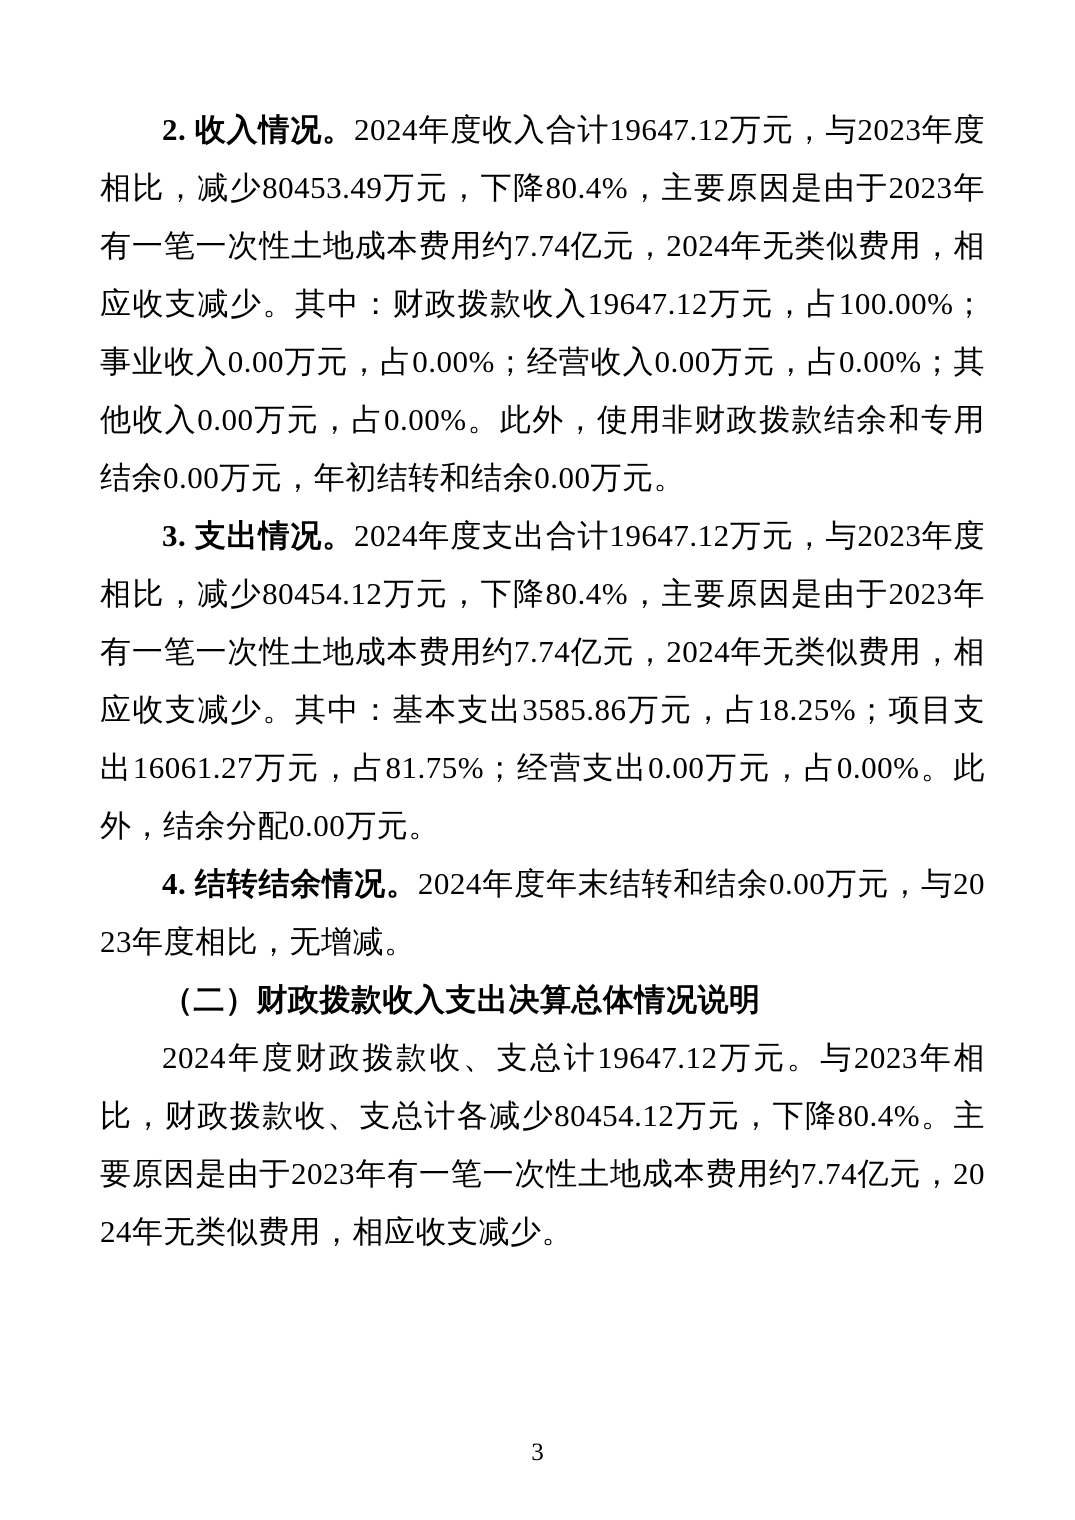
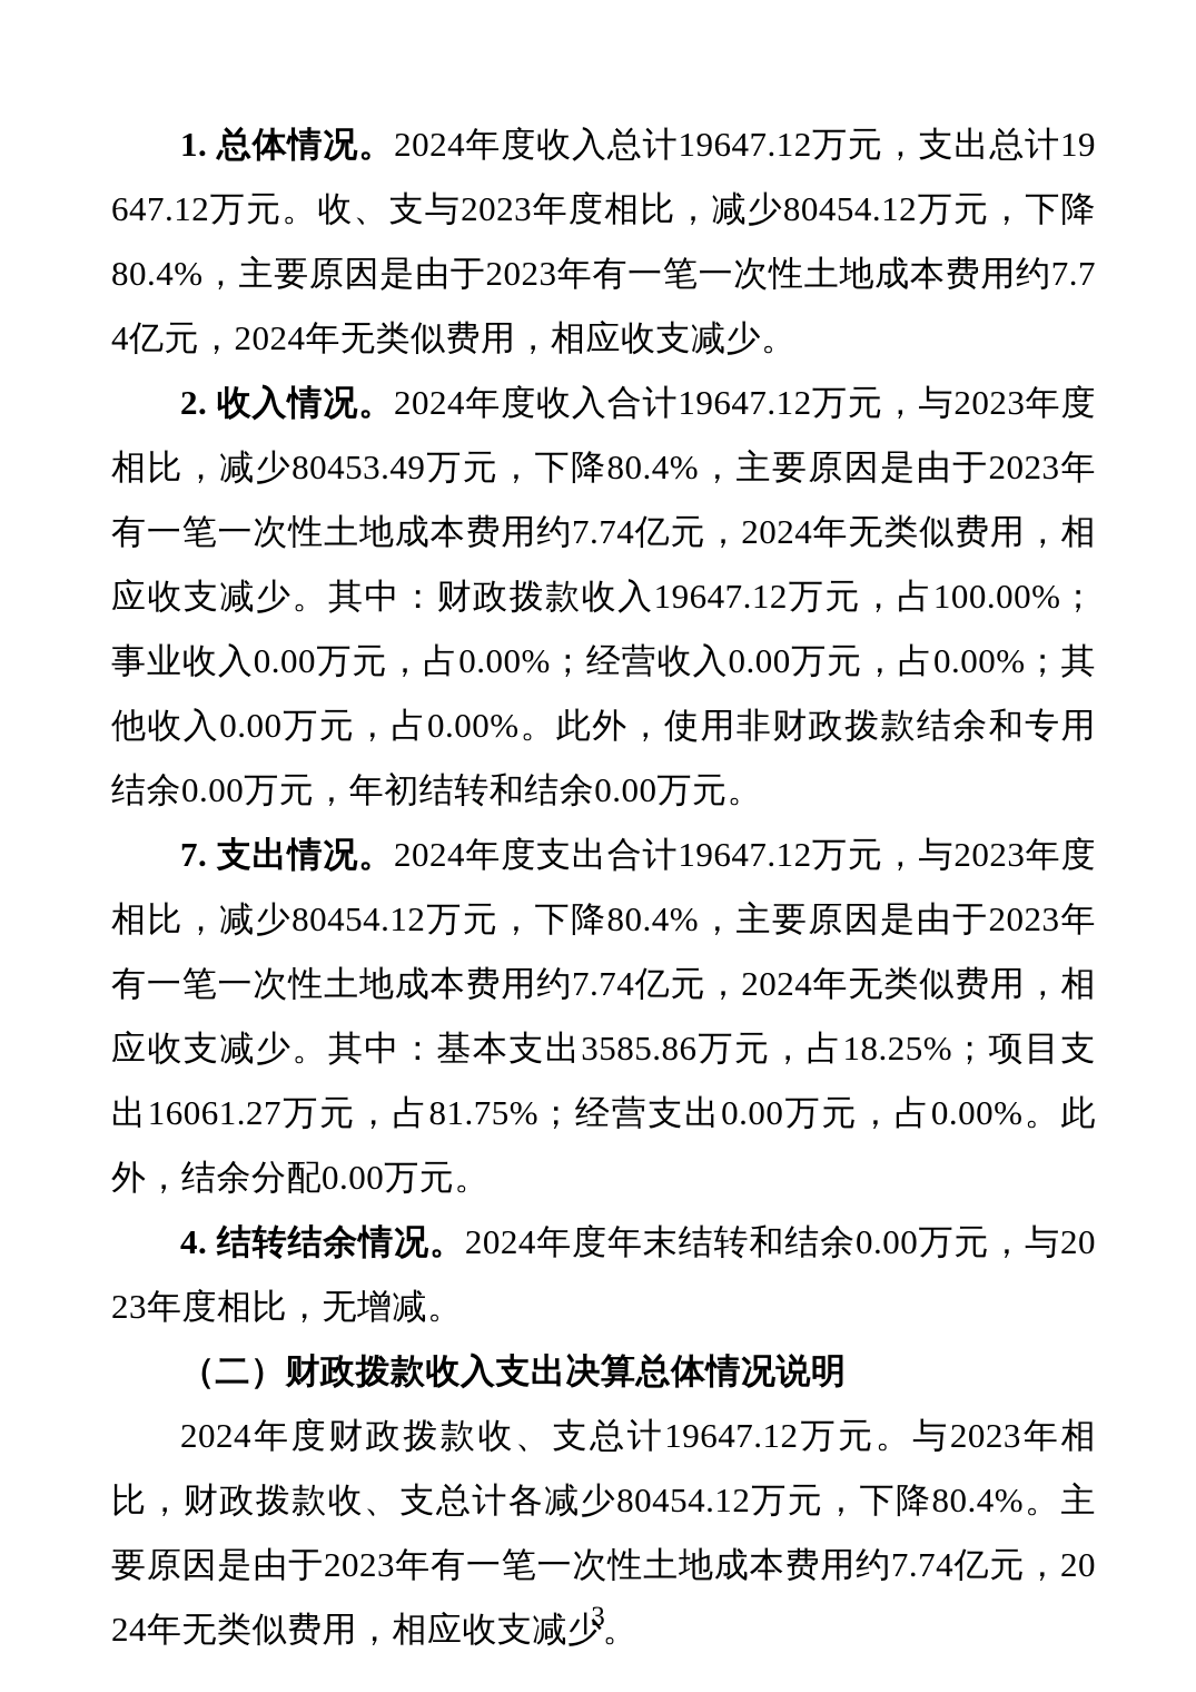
+ 1. 总体情况。2024年度收入总计19647.12万元，支出总计19647.12万元。收、支与2023年度相比，减少80454.12万元，下降80.4%，主要原因是由于2023年有一笔一次性土地成本费用约7.74亿元，2024年无类似费用，相应收支减少。
  2. 收入情况。2024年度收入合计19647.12万元，与2023年度相比，减少80453.49万元，下降80.4%，主要原因是由于2023年有一笔一次性土地成本费用约7.74亿元，2024年无类似费用，相应收支减少。其中：财政拨款收入19647.12万元，占100.00%；事业收入0.00万元，占0.00%；经营收入0.00万元，占0.00%；其他收入0.00万元，占0.00%。此外，使用非财政拨款结余和专用结余0.00万元，年初结转和结余0.00万元。
- 3. 支出情况。2024年度支出合计19647.12万元，与2023年度相比，减少80454.12万元，下降80.4%，主要原因是由于2023年有一笔一次性土地成本费用约7.74亿元，2024年无类似费用，相应收支减少。其中：基本支出3585.86万元，占18.25%；项目支出16061.27万元，占81.75%；经营支出0.00万元，占0.00%。此外，结余分配0.00万元。
+ 7. 支出情况。2024年度支出合计19647.12万元，与2023年度相比，减少80454.12万元，下降80.4%，主要原因是由于2023年有一笔一次性土地成本费用约7.74亿元，2024年无类似费用，相应收支减少。其中：基本支出3585.86万元，占18.25%；项目支出16061.27万元，占81.75%；经营支出0.00万元，占0.00%。此外，结余分配0.00万元。
  4. 结转结余情况。2024年度年末结转和结余0.00万元，与2023年度相比，无增减。
  （二）财政拨款收入支出决算总体情况说明
  2024年度财政拨款收、支总计19647.12万元。与2023年相比，财政拨款收、支总计各减少80454.12万元，下降80.4%。主要原因是由于2023年有一笔一次性土地成本费用约7.74亿元，2024年无类似费用，相应收支减少。
  3
